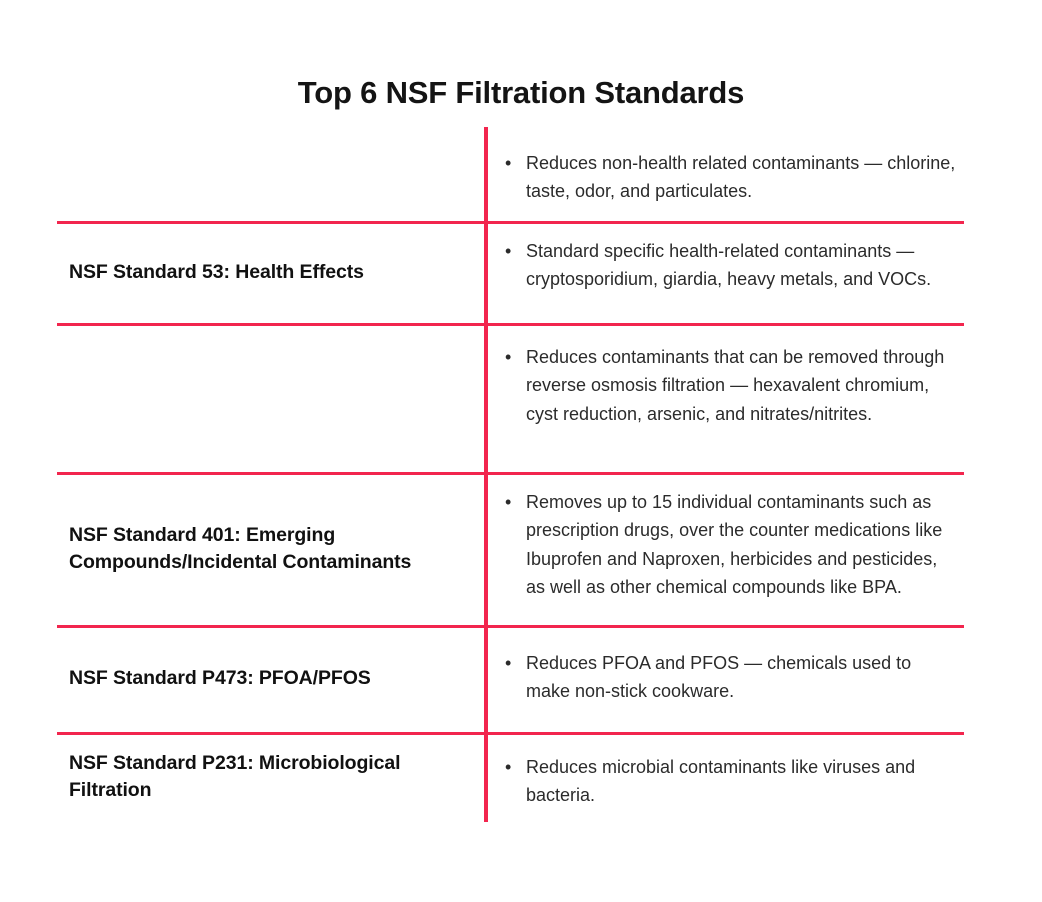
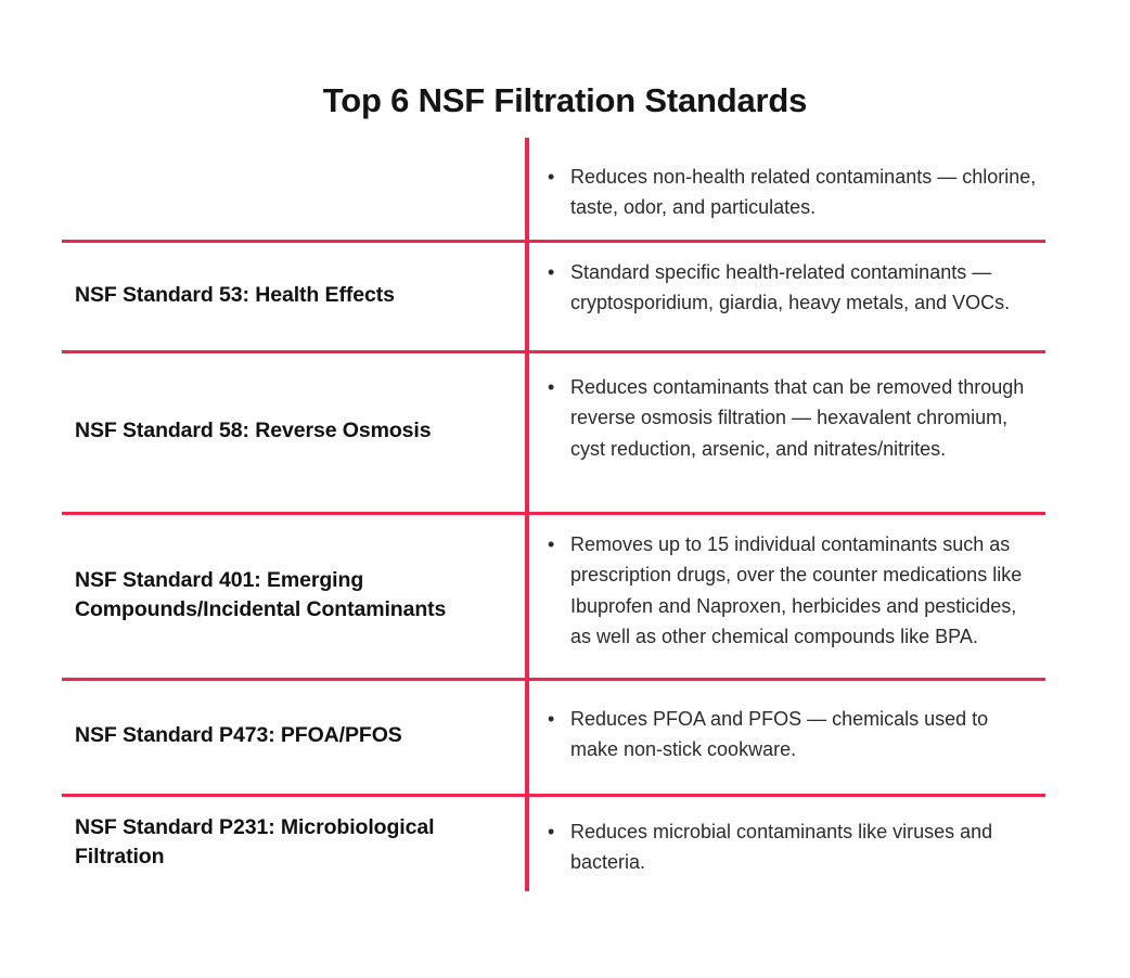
  Top 6 NSF Filtration Standards
  •
  Reduces non-health related contaminants — chlorine, taste, odor, and particulates.
  NSF Standard 53: Health Effects
  •
  Standard specific health-related contaminants — cryptosporidium, giardia, heavy metals, and VOCs.
+ NSF Standard 58: Reverse Osmosis
  •
  Reduces contaminants that can be removed through reverse osmosis filtration — hexavalent chromium, cyst reduction, arsenic, and nitrates/nitrites.
  NSF Standard 401: Emerging Compounds/Incidental Contaminants
  •
  Removes up to 15 individual contaminants such as prescription drugs, over the counter medications like Ibuprofen and Naproxen, herbicides and pesticides, as well as other chemical compounds like BPA.
  NSF Standard P473: PFOA/PFOS
  •
  Reduces PFOA and PFOS — chemicals used to make non-stick cookware.
  NSF Standard P231: Microbiological Filtration
  •
  Reduces microbial contaminants like viruses and bacteria.
